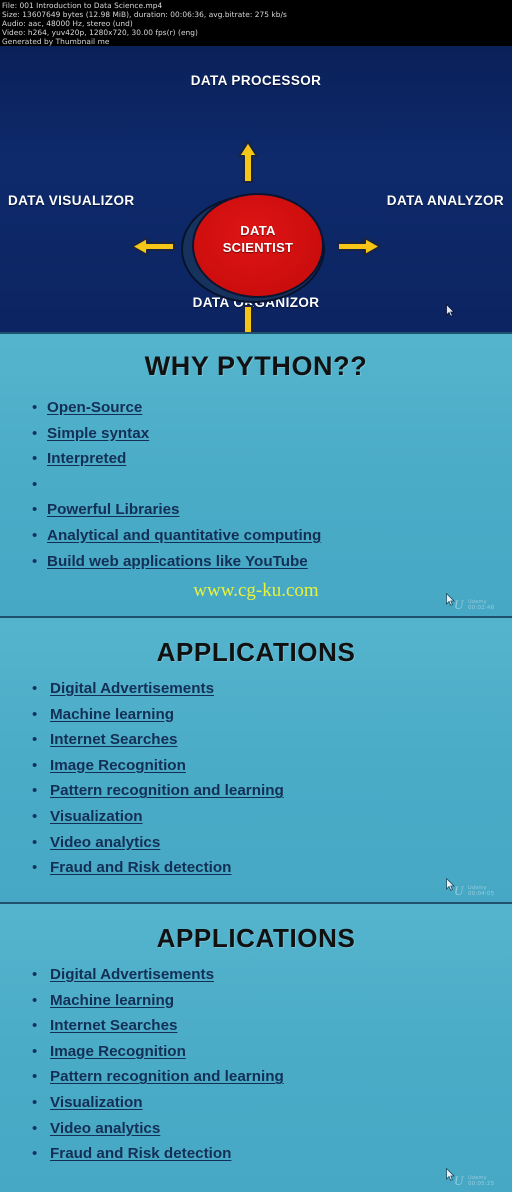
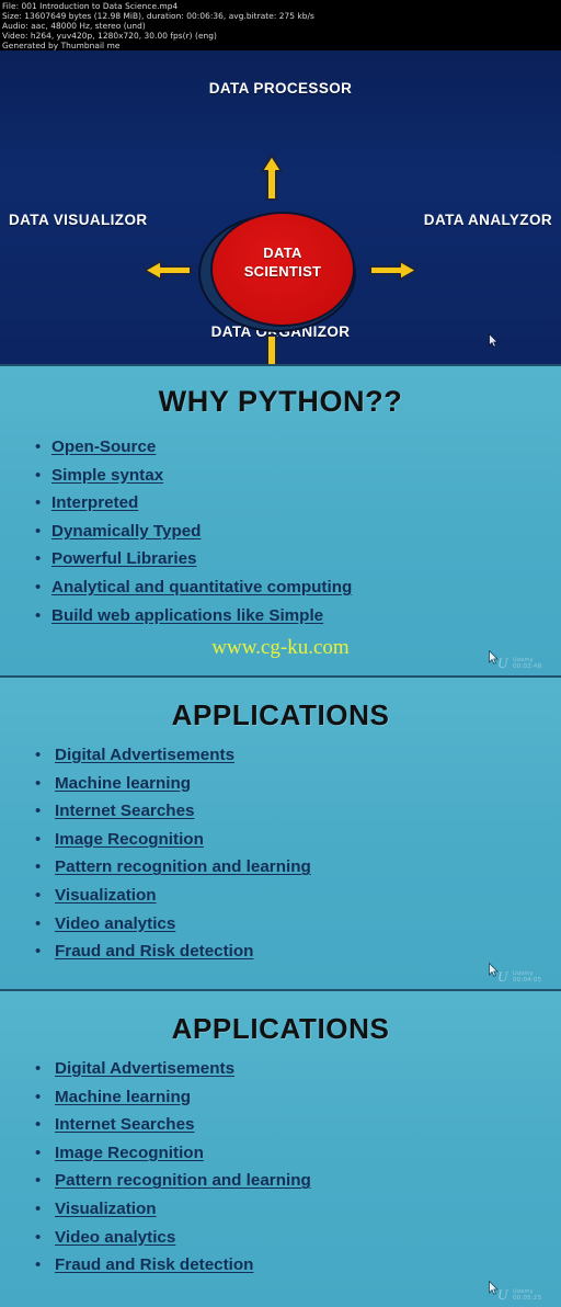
  File: 001 Introduction to Data Science.mp4
  Size: 13607649 bytes (12.98 MiB), duration: 00:06:36, avg.bitrate: 275 kb/s
  Audio: aac, 48000 Hz, stereo (und)
  Video: h264, yuv420p, 1280x720, 30.00 fps(r) (eng)
  Generated by Thumbnail me
  DATA PROCESSOR
  DATA OANIZOR
  DATA VISUALIZOR
  DATA ANALYZOR
  DATA
  SCIENTIST
  WHY PYTHON??
  •
  Open-Source
  •
  Simple syntax
  •
  Interpreted
  •
+ Dynamically Typed
  •
  Powerful Libraries
  •
  Analytical and quantitative computing
  •
- Build web applications like YouTube
+ Build web applications like Simple
  www.cg-ku.com
  U
  APPLICATIONS
  •
  Digital Advertisements
  •
  Machine learning
  •
  Internet Searches
  •
  Image Recognition
  •
  Pattern recognition and learning
  •
  Visualization
  •
  Video analytics
  •
  Fraud and Risk detection
  U
  APPLICATIONS
  •
  Digital Advertisements
  •
  Machine learning
  •
  Internet Searches
  •
  Image Recognition
  •
  Pattern recognition and learning
  •
  Visualization
  •
  Video analytics
  •
  Fraud and Risk detection
  U
